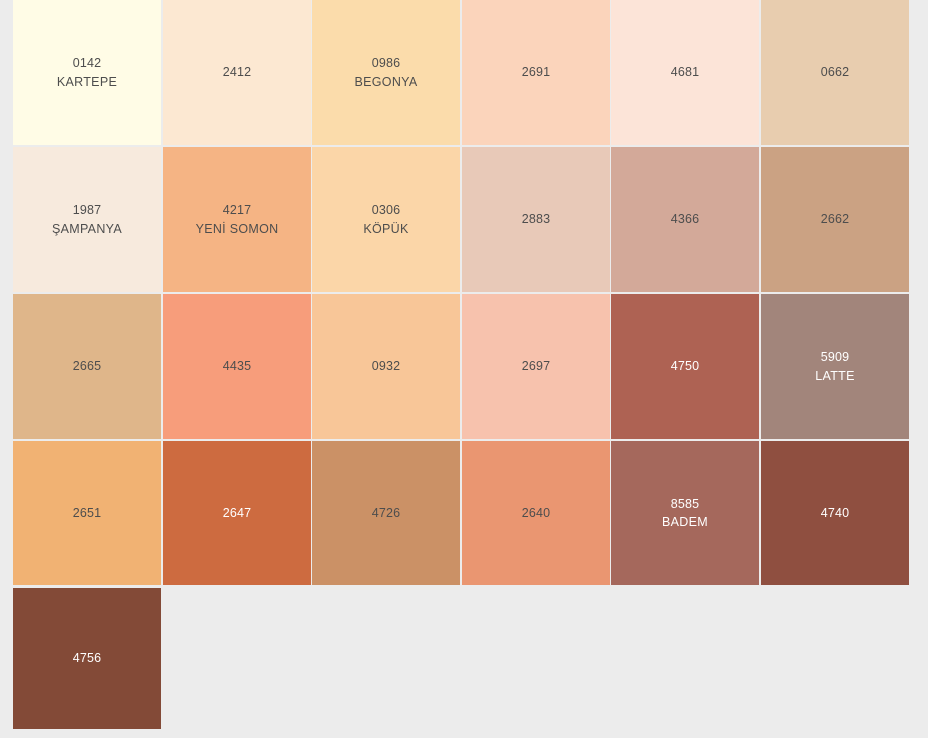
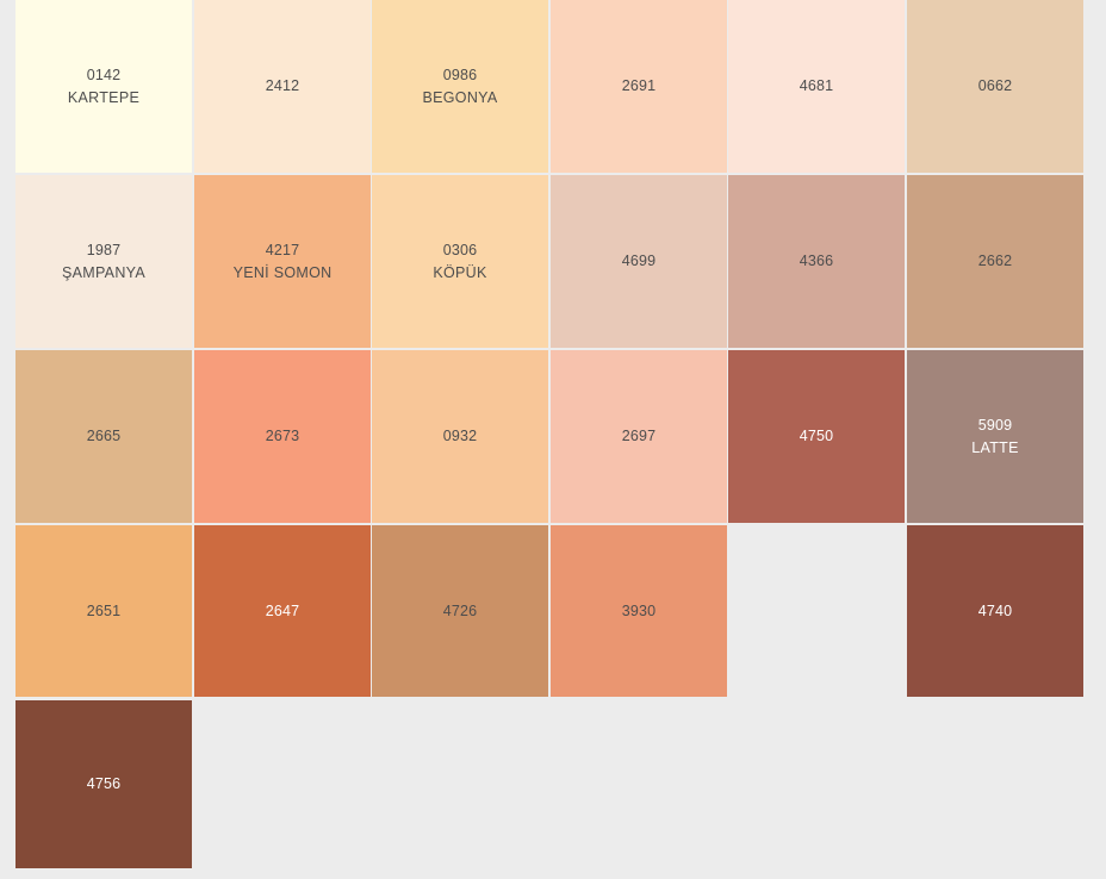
  0142
  KARTEPE
  2412
  0986
  BEGONYA
  2691
  4681
  0662
  1987
  ŞAMPANYA
  4217
  YENİ SOMON
  0306
  KÖPÜK
- 2883
+ 4699
  4366
  2662
  2665
- 4435
+ 2673
  0932
  2697
  4750
  5909
  LATTE
  2651
  2647
  4726
- 2640
+ 3930
- 8585
- BADEM
  4740
  4756
